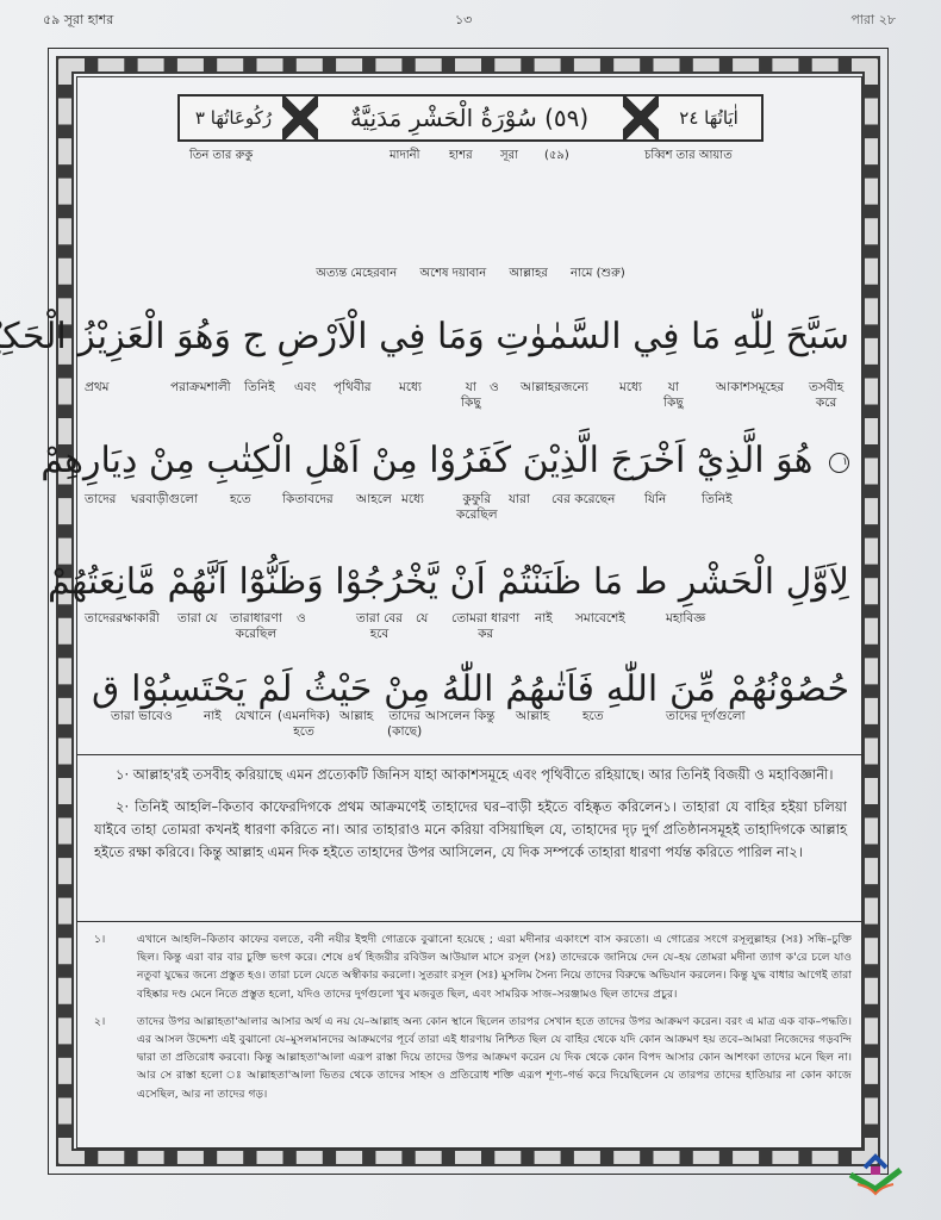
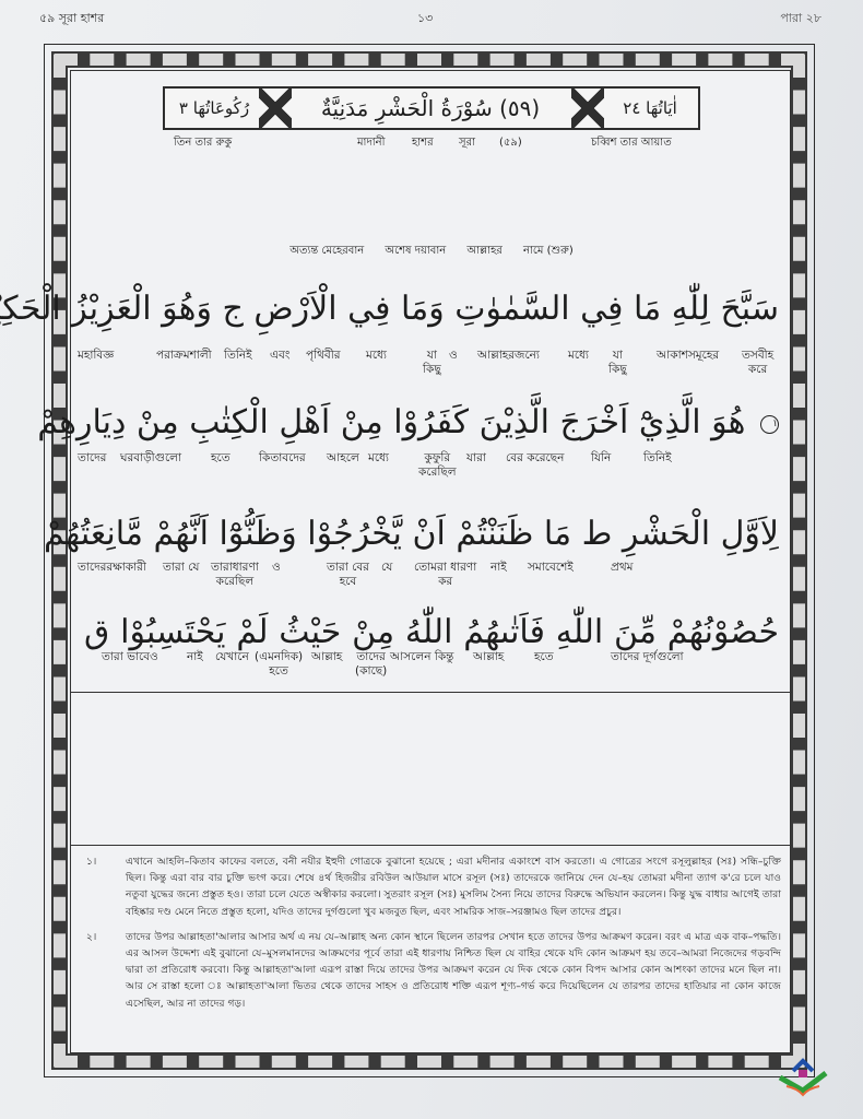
  ৫৯ সূরা হাশর
  ১৩
  পারা ২৮
  رُكُوعَاتُهَا ٣
  (٥٩) سُوْرَةُ الْحَشْرِ مَدَنِيَّةٌ
  اٰيَاتُهَا ٢٤
  তিন তার রুকু
  মাদানী
  হাশর
  সূরা
  (৫৯)
  চব্বিশ তার আয়াত
  অত্যন্ত মেহেরবান অশেষ দয়াবান আল্লাহর নামে (শুরু)
  سَبَّحَ لِلّٰهِ مَا فِي السَّمٰوٰتِ وَمَا فِي الْاَرْضِ ج وَهُوَ الْعَزِيْزُ الْحَكِ
- প্রথম
+ মহাবিজ্ঞ
  পরাক্রমশালী
  তিনিই
  এবং
  পৃথিবীর
  মধ্যে
  যা
  কিছু
  ও
  আল্লাহরজন্যে
  মধ্যে
  যা
  কিছু
  আকাশসমূহের
  তসবীহ
  করে
  ١ هُوَ الَّذِيْٓ اَخْرَجَ الَّذِيْنَ كَفَرُوْا مِنْ اَهْلِ الْكِتٰبِ مِنْ دِيَارِهِمْ
  তাদের
  ঘরবাড়ীগুলো
  হতে
  কিতাবদের
  আহলে
  মধ্যে
  কুফুরি
  করেছিল
  যারা
  বের করেছেন
  যিনি
  তিনিই
  لِاَوَّلِ الْحَشْرِ ط مَا ظَنَنْتُمْ اَنْ يَّخْرُجُوْا وَظَنُّوْٓا اَنَّهُمْ مَّانِعَتُهُمْ
  তাদেররক্ষাকারী
  তারা যে
  তারাধারণা
  করেছিল
  ও
  তারা বের
  হবে
  যে
  তোমরা ধারণা
  কর
  নাই
  সমাবেশেই
- মহাবিজ্ঞ
+ প্রথম
  حُصُوْنُهُمْ مِّنَ اللّٰهِ فَاَتٰىهُمُ اللّٰهُ مِنْ حَيْثُ لَمْ يَحْتَسِبُوْا ق
  তারা ভাবেও
  নাই
  যেখানে
  (এমনদিক)
  হতে
  আল্লাহ
  তাদের
  (কাছে)
  আসলেন কিন্তু
  আল্লাহ
  হতে
  তাদের দূর্গগুলো
- ১· আল্লাহ'রই তসবীহ করিয়াছে এমন প্রত্যেকটি জিনিস যাহা আকাশসমূহে এবং পৃথিবীতে রহিয়াছে। আর তিনিই বিজয়ী ও মহাবিজ্ঞানী।
- ২· তিনিই আহলি–কিতাব কাফেরদিগকে প্রথম আক্রমণেই তাহাদের ঘর–বাড়ী হইতে বহিষ্কৃত করিলেন১। তাহারা যে বাহির হইয়া চলিয়া যাইবে তাহা তোমরা কখনই ধারণা করিতে না। আর তাহারাও মনে করিয়া বসিয়াছিল যে, তাহাদের দৃঢ় দুর্গ প্রতিষ্ঠানসমূহই তাহাদিগকে আল্লাহ হইতে রক্ষা করিবে। কিন্তু আল্লাহ এমন দিক হইতে তাহাদের উপর আসিলেন, যে দিক সম্পর্কে তাহারা ধারণা পর্যন্ত করিতে পারিল না২।
  ১।
  এখানে আহলি–কিতাব কাফের বলতে, বনী নযীর ইহুদী গোত্রকে বুঝানো হয়েছে ; এরা মদীনার একাংশে বাস করতো। এ গোত্রের সংগে রসূলুল্লাহর (সঃ) সন্ধি–চুক্তি ছিল। কিন্তু এরা বার বার চুক্তি ভংগ করে। শেষে ৪র্থ হিজরীর রবিউল আউয়াল মাসে রসূল (সঃ) তাদেরকে জানিয়ে দেন যে–হয় তোমরা মদীনা ত্যাগ ক'রে চলে যাও নতুবা যুদ্ধের জন্যে প্রস্তুত হও। তারা চলে যেতে অস্বীকার করলো। সুতরাং রসূল (সঃ) মুসলিম সৈন্য নিয়ে তাদের বিরুদ্ধে অভিযান করলেন। কিন্তু যুদ্ধ বাধার আগেই তারা বহিষ্কার দণ্ড মেনে নিতে প্রস্তুত হলো, যদিও তাদের দুর্গগুলো খুব মজবুত ছিল, এবং সামরিক সাজ–সরঞ্জামও ছিল তাদের প্রচুর।
  ২।
  তাদের উপর আল্লাহতা'আলার আসার অর্থ এ নয় যে–আল্লাহ অন্য কোন স্থানে ছিলেন তারপর সেখান হতে তাদের উপর আক্রমণ করেন। বরং এ মাত্র এক বাক–পদ্ধতি। এর আসল উদ্দেশ্য এই বুঝানো যে–মুসলমানদের আক্রমণের পূর্বে তারা এই ধারণায় নিশ্চিত ছিল যে বাহির থেকে যদি কোন আক্রমণ হয় তবে–আমরা নিজেদের গড়বন্দি দ্বারা তা প্রতিরোধ করবো। কিন্তু আল্লাহতা'আলা এরূপ রাস্তা দিয়ে তাদের উপর আক্রমণ করেন যে দিক থেকে কোন বিপদ আসার কোন আশংকা তাদের মনে ছিল না। আর সে রাস্তা হলো ঃ আল্লাহতা'আলা ভিতর থেকে তাদের সাহস ও প্রতিরোধ শক্তি এরূপ শূণ্য–গর্ভ করে দিয়েছিলেন যে তারপর তাদের হাতিয়ার না কোন কাজে এসেছিল, আর না তাদের গড়।
